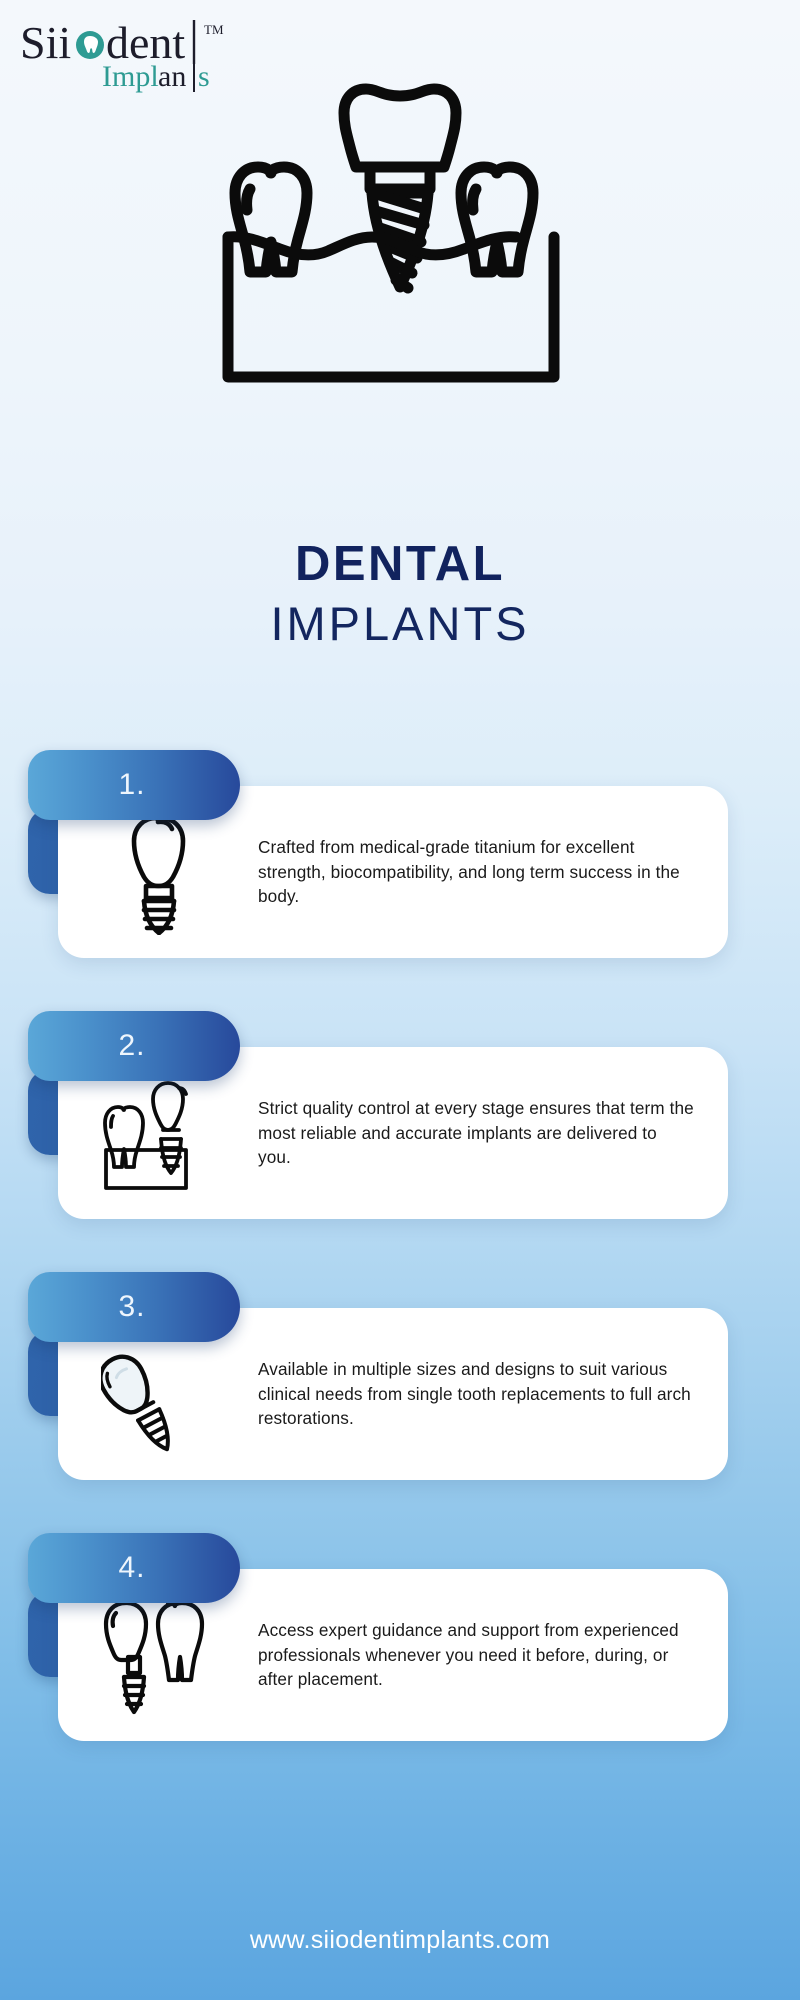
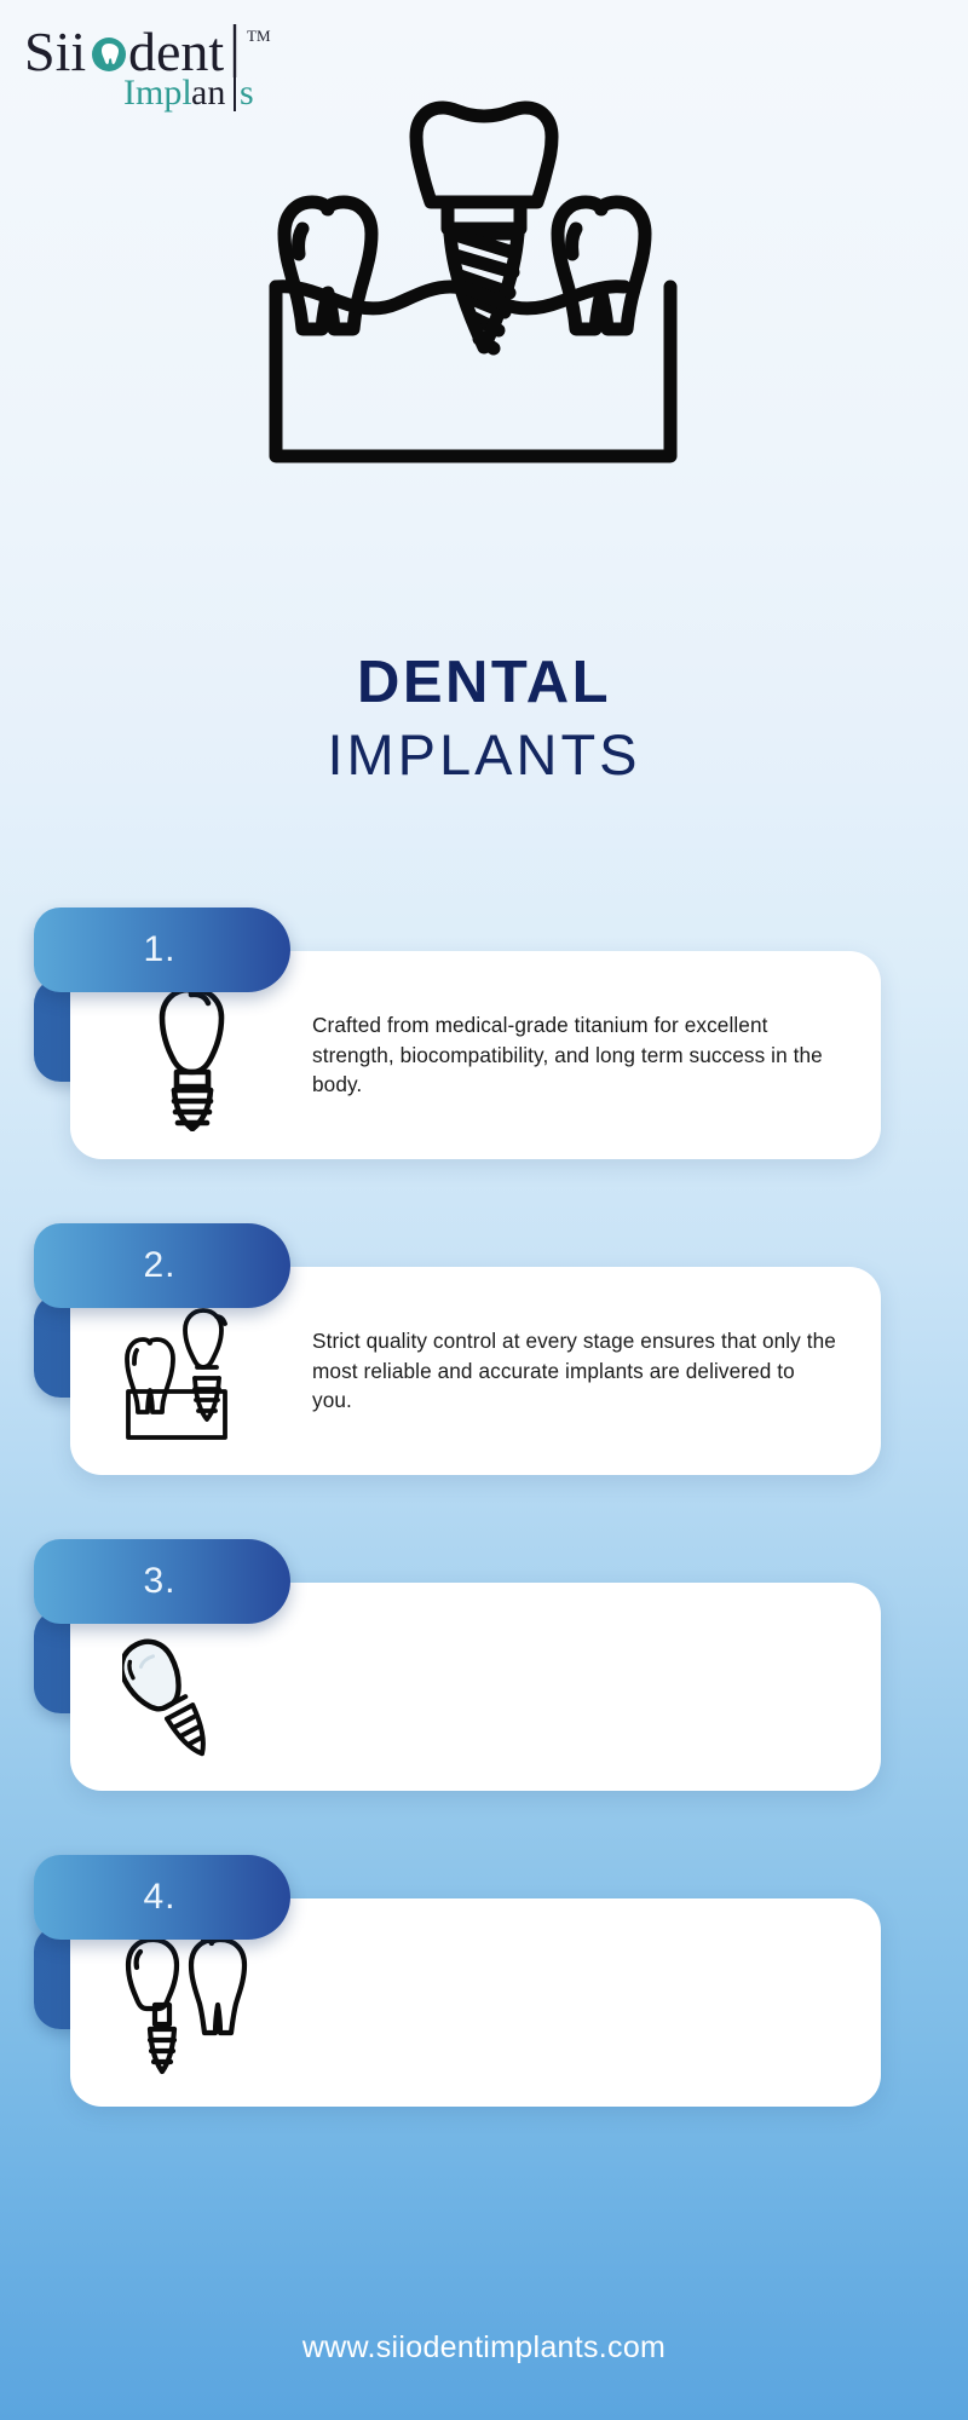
  Sii
  dent
  TM
  Impl
  an
  s
  DENTAL
  IMPLANTS
  Crafted from medical-grade titanium for excellent strength, biocompatibility, and long term success in the body.
  1.
- Strict quality control at every stage ensures that term the most reliable and accurate implants are delivered to you.
+ Strict quality control at every stage ensures that only the most reliable and accurate implants are delivered to you.
  2.
- Available in multiple sizes and designs to suit various clinical needs from single tooth replacements to full arch restorations.
  3.
- Access expert guidance and support from experienced professionals whenever you need it before, during, or after placement.
  4.
  www.siiodentimplants.com
